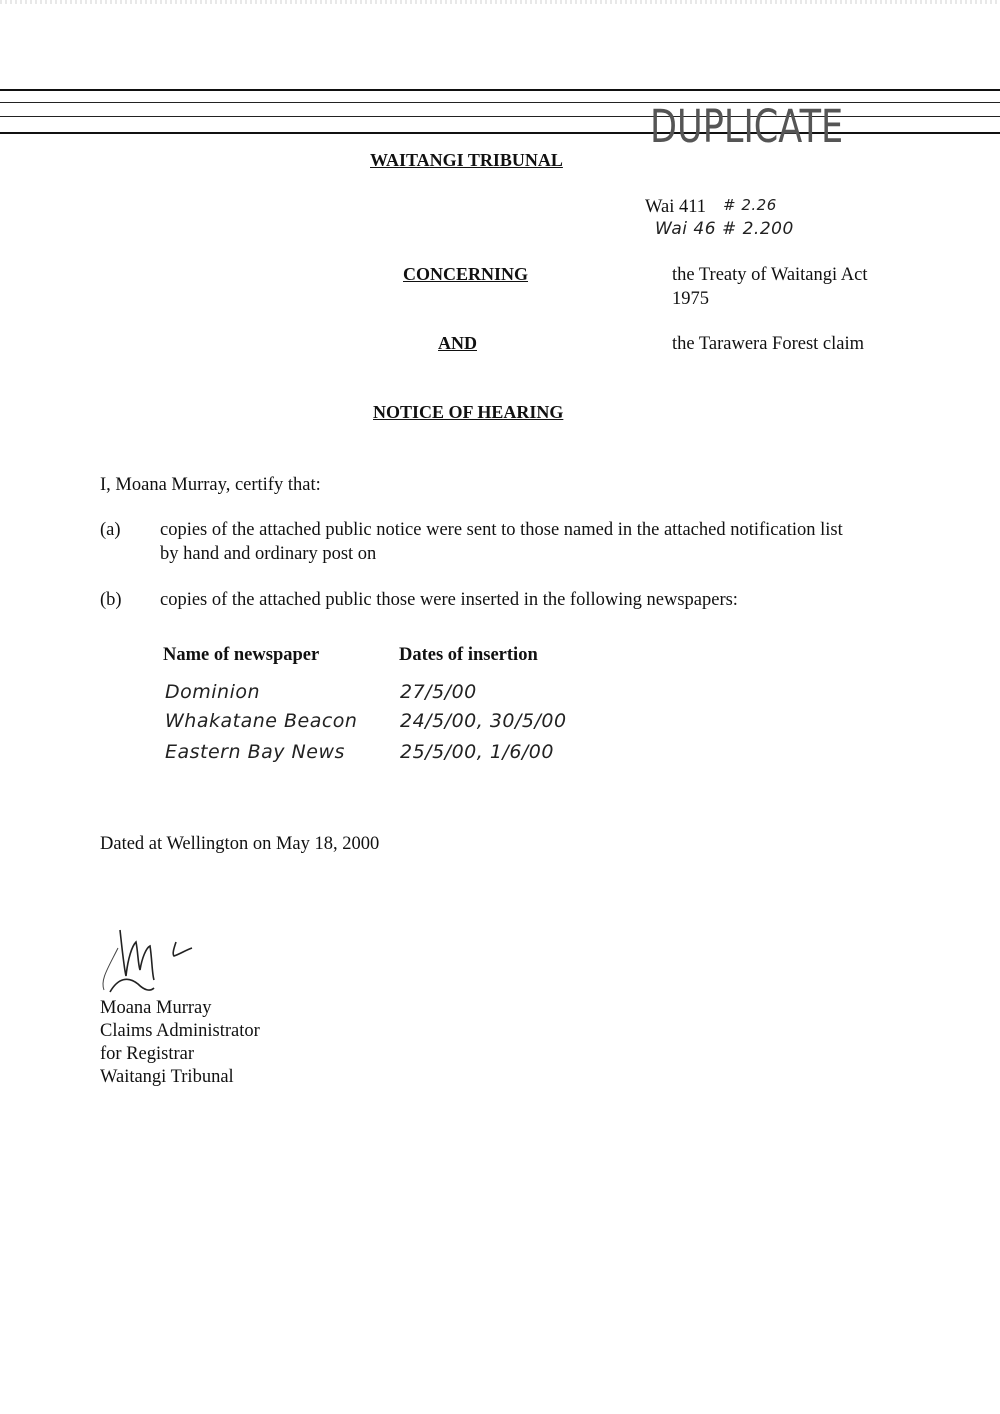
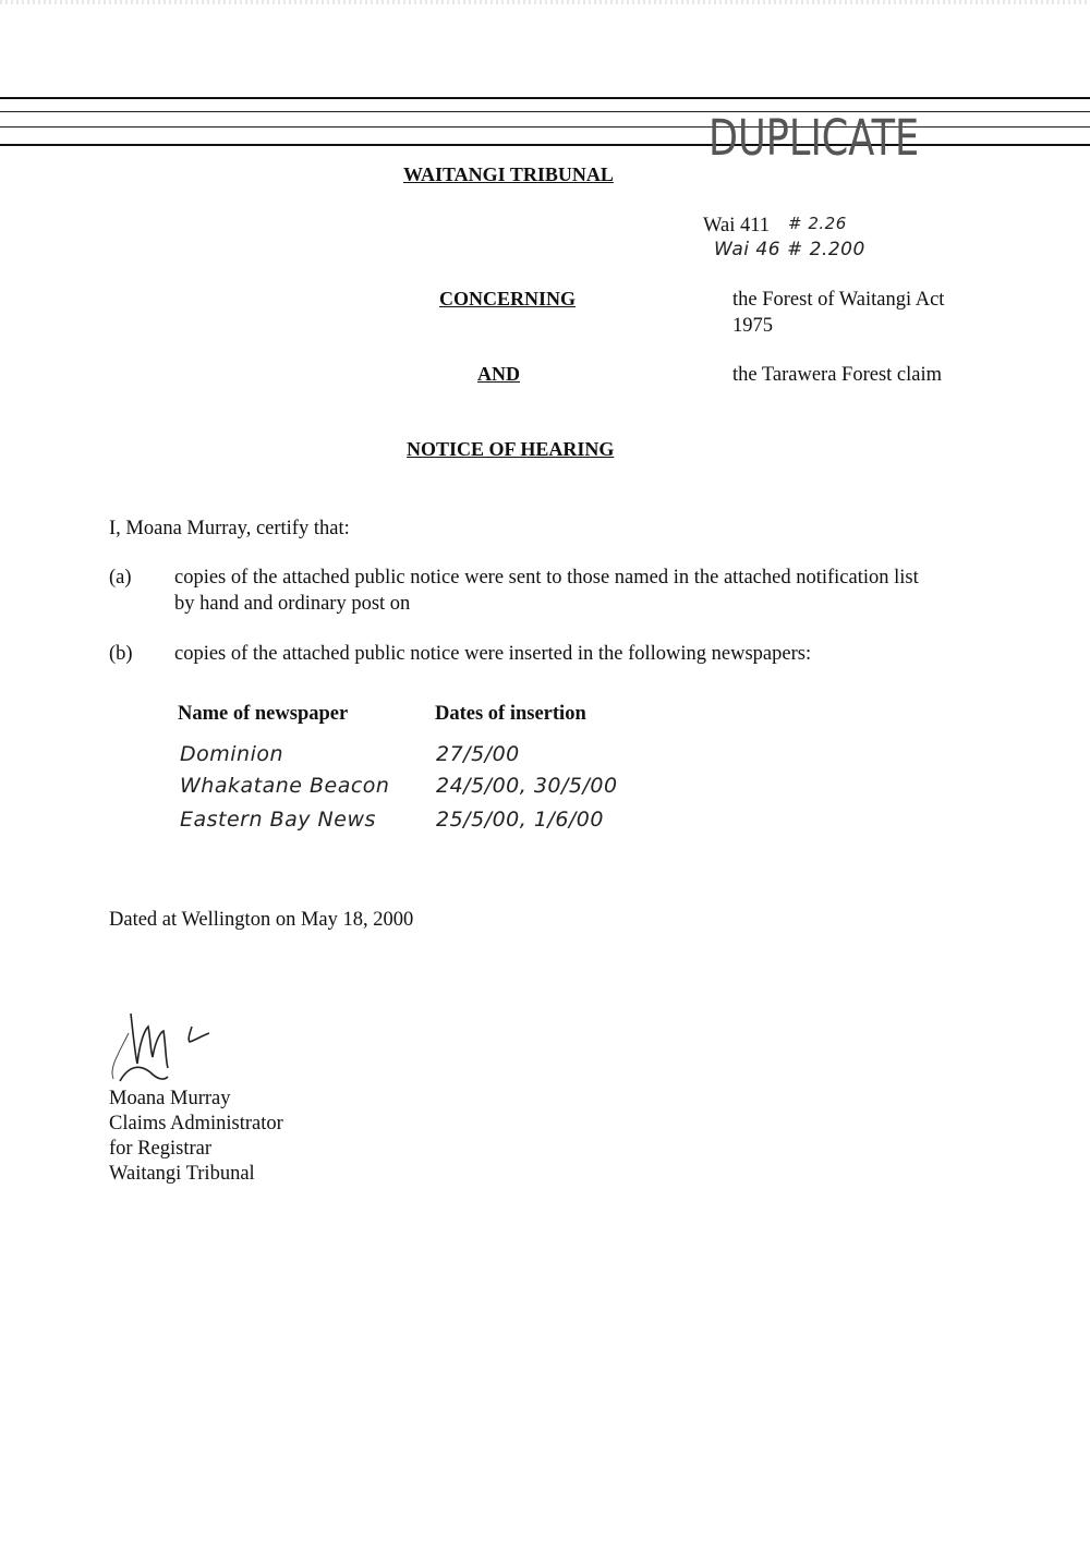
  DUPLICATE
  WAITANGI TRIBUNAL
  Wai 411
  # 2.26
  Wai 46 # 2.200
  CONCERNING
- the Treaty of Waitangi Act
+ the Forest of Waitangi Act
  1975
  AND
  the Tarawera Forest claim
  NOTICE OF HEARING
  I, Moana Murray, certify that:
  (a)
  copies of the attached public notice were sent to those named in the attached notification list
  by hand and ordinary post on
  (b)
- copies of the attached public those were inserted in the following newspapers:
+ copies of the attached public notice were inserted in the following newspapers:
  Name of newspaper
  Dates of insertion
  Dominion
  27/5/00
  Whakatane Beacon
  24/5/00, 30/5/00
  Eastern Bay News
  25/5/00, 1/6/00
  Dated at Wellington on May 18, 2000
  Moana Murray
  Claims Administrator
  for Registrar
  Waitangi Tribunal
